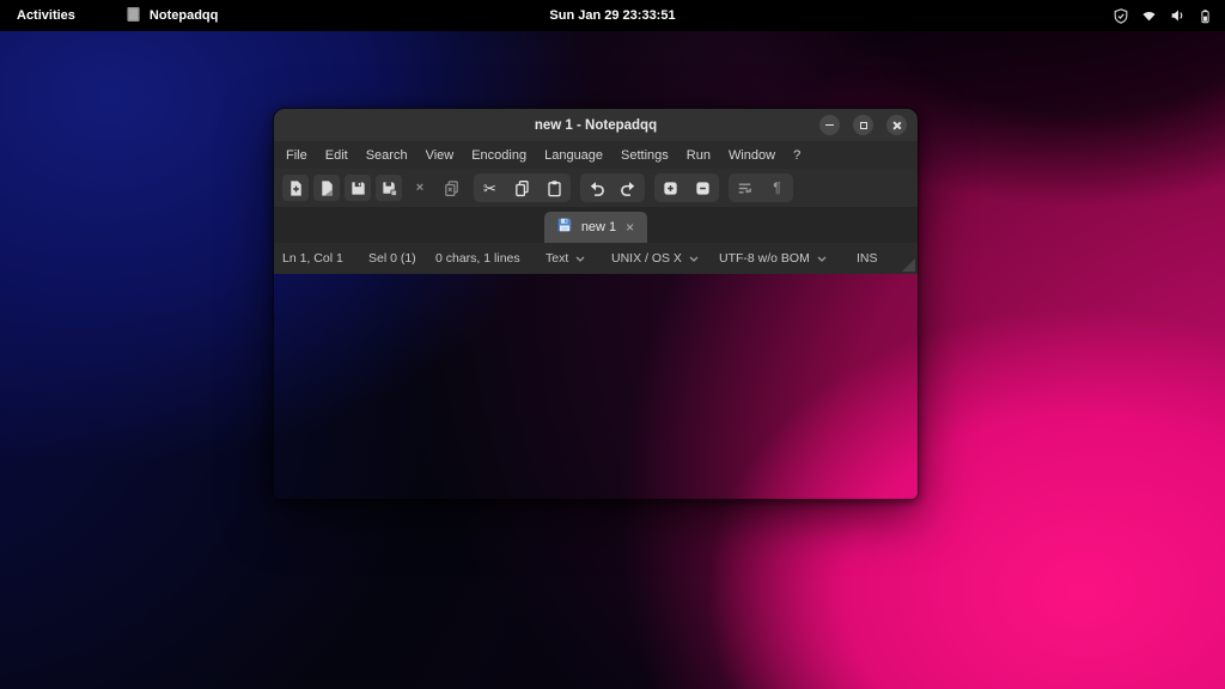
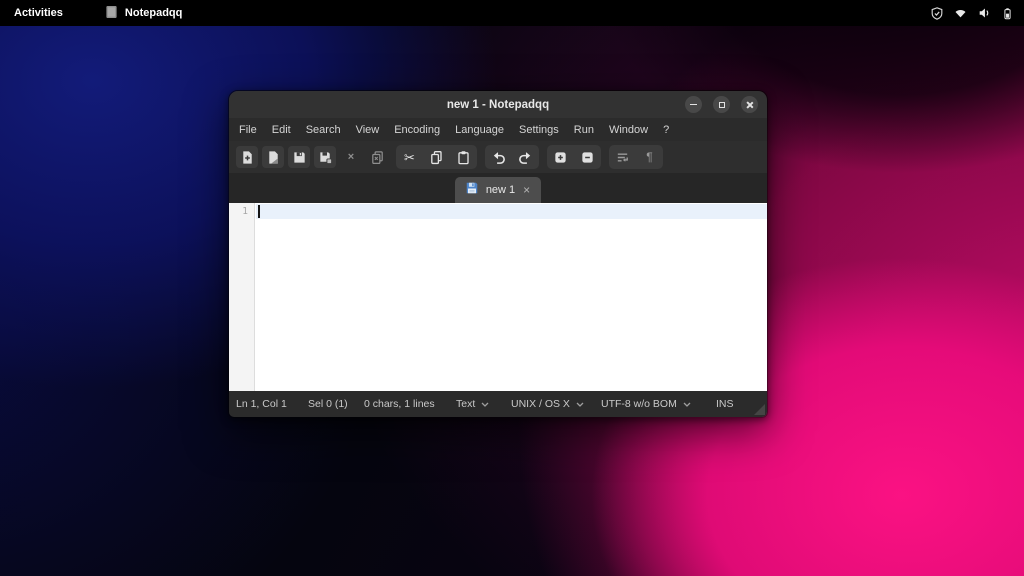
  Activities
  Notepadqq
- Sun Jan 29 23:33:51
  new 1 - Notepadqq
  File
  Edit
  Search
  View
  Encoding
  Language
  Settings
  Run
  Window
  ?
  ×
  ✂
  ¶
  new 1
  ×
+ 1
  Ln 1, Col 1
  Sel 0 (1)
  0 chars, 1 lines
  Text
  UNIX / OS X
  UTF-8 w/o BOM
  INS
